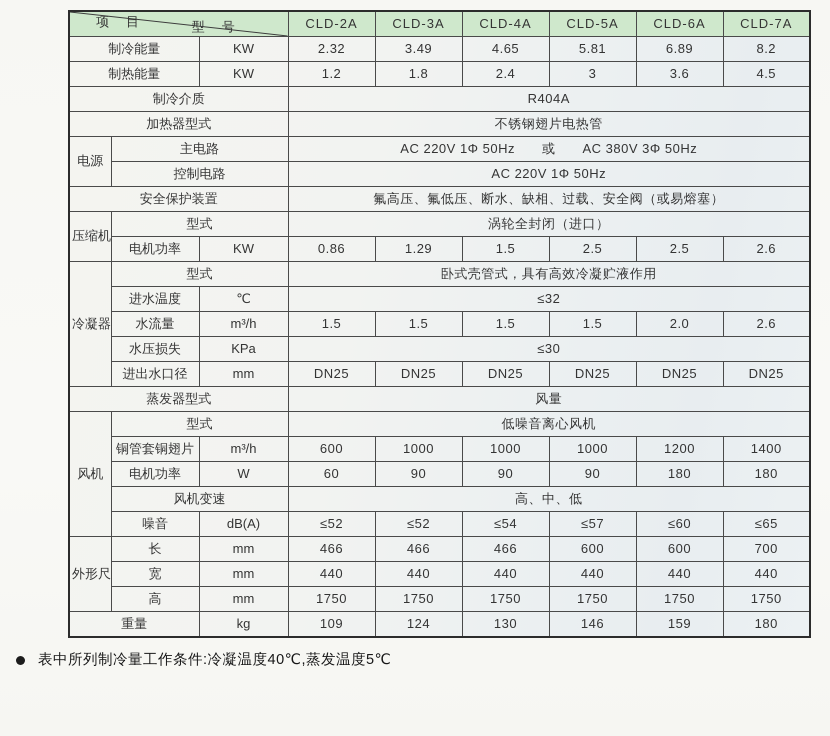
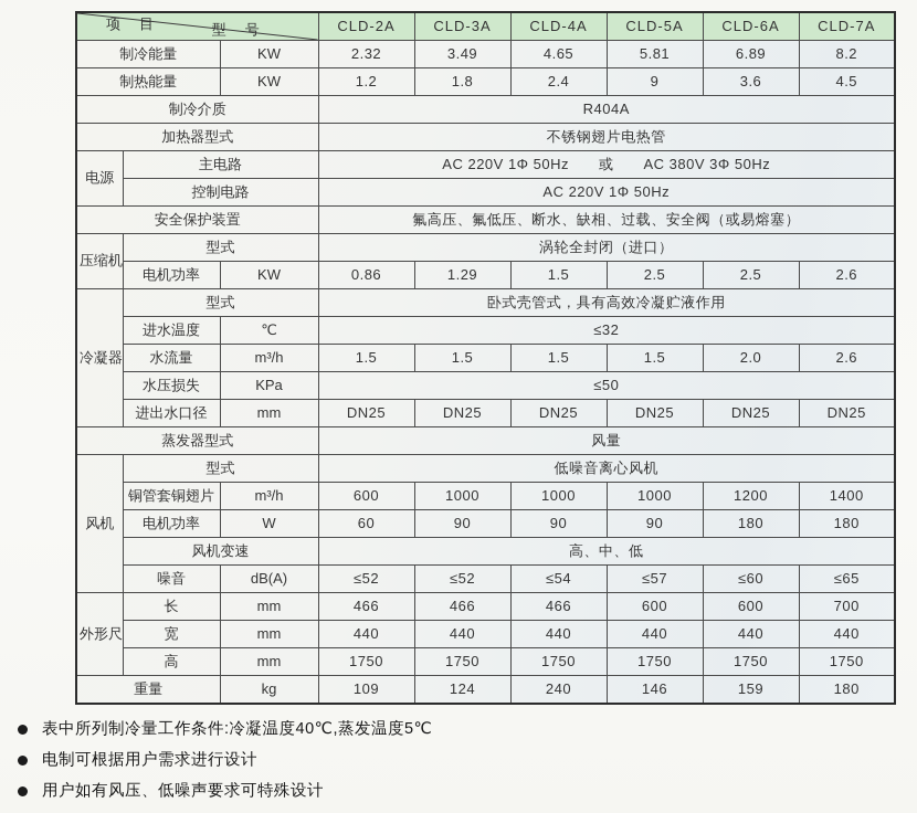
  型 号项 目	CLD-2A	CLD-3A	CLD-4A	CLD-5A	CLD-6A	CLD-7A
  制冷能量	KW	2.32	3.49	4.65	5.81	6.89	8.2
- 制热能量	KW	1.2	1.8	2.4	3	3.6	4.5
+ 制热能量	KW	1.2	1.8	2.4	9	3.6	4.5
  制冷介质	R404A
  加热器型式	不锈钢翅片电热管
  电源	主电路	AC 220V 1Φ 50Hz 或 AC 380V 3Φ 50Hz
  控制电路	AC 220V 1Φ 50Hz
  安全保护装置	氟高压、氟低压、断水、缺相、过载、安全阀（或易熔塞）
  压缩机	型式	涡轮全封闭（进口）
  电机功率	KW	0.86	1.29	1.5	2.5	2.5	2.6
  冷凝器	型式	卧式壳管式，具有高效冷凝贮液作用
  进水温度	℃	≤32
  水流量	m³/h	1.5	1.5	1.5	1.5	2.0	2.6
- 水压损失	KPa	≤30
+ 水压损失	KPa	≤50
  进出水口径	mm	DN25	DN25	DN25	DN25	DN25	DN25
  蒸发器型式	风量
  风机	型式	低噪音离心风机
  铜管套铜翅片	m³/h	600	1000	1000	1000	1200	1400
  电机功率	W	60	90	90	90	180	180
  风机变速	高、中、低
  噪音	dB(A)	≤52	≤52	≤54	≤57	≤60	≤65
  外形尺	长	mm	466	466	466	600	600	700
  宽	mm	440	440	440	440	440	440
  高	mm	1750	1750	1750	1750	1750	1750
- 重量	kg	109	124	130	146	159	180
+ 重量	kg	109	124	240	146	159	180
  表中所列制冷量工作条件:冷凝温度40℃,蒸发温度5℃
+ 电制可根据用户需求进行设计
+ 用户如有风压、低噪声要求可特殊设计
